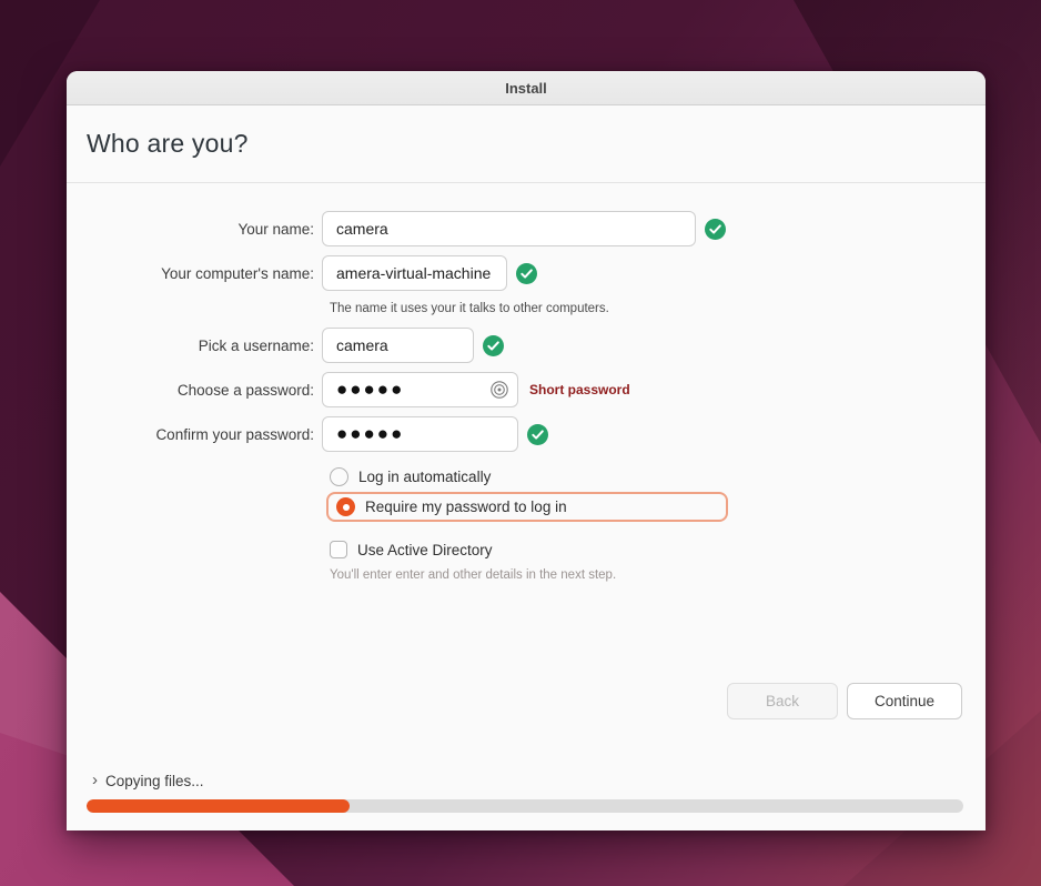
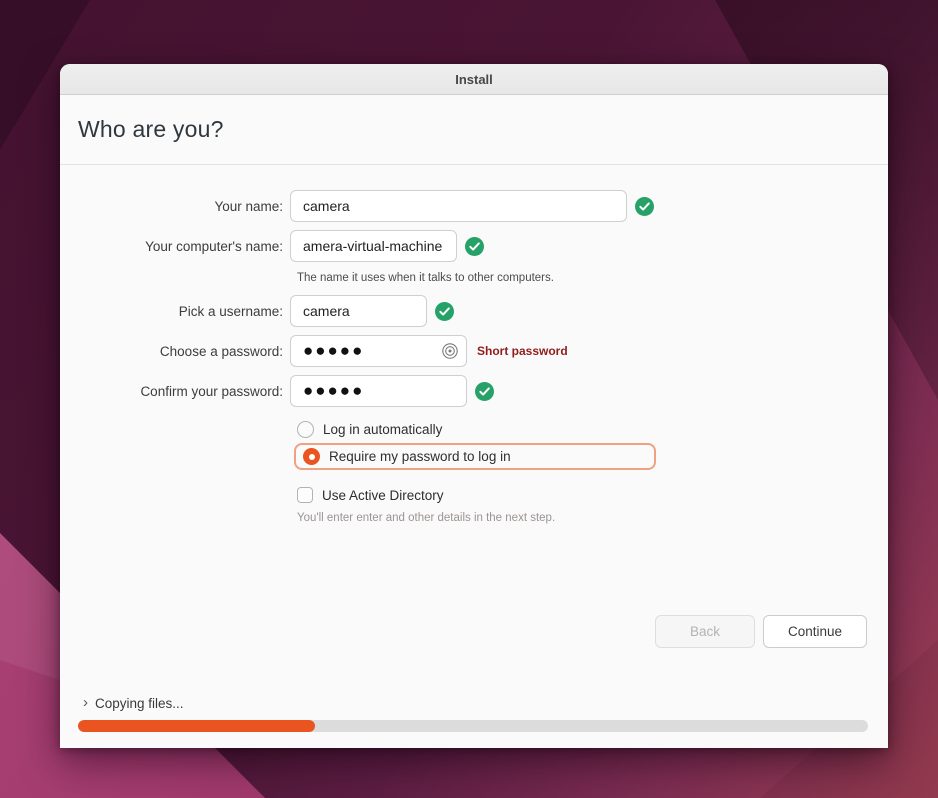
  Install
  Who are you?
  Your name:
  camera
  Your computer's name:
  amera-virtual-machine
- The name it uses your it talks to other computers.
+ The name it uses when it talks to other computers.
  Pick a username:
  camera
  Choose a password:
  ●●●●●
  Short password
  Confirm your password:
  ●●●●●
  Log in automatically
  Require my password to log in
  Use Active Directory
  You'll enter enter and other details in the next step.
  Back
  Continue
  ›
  Copying files...
